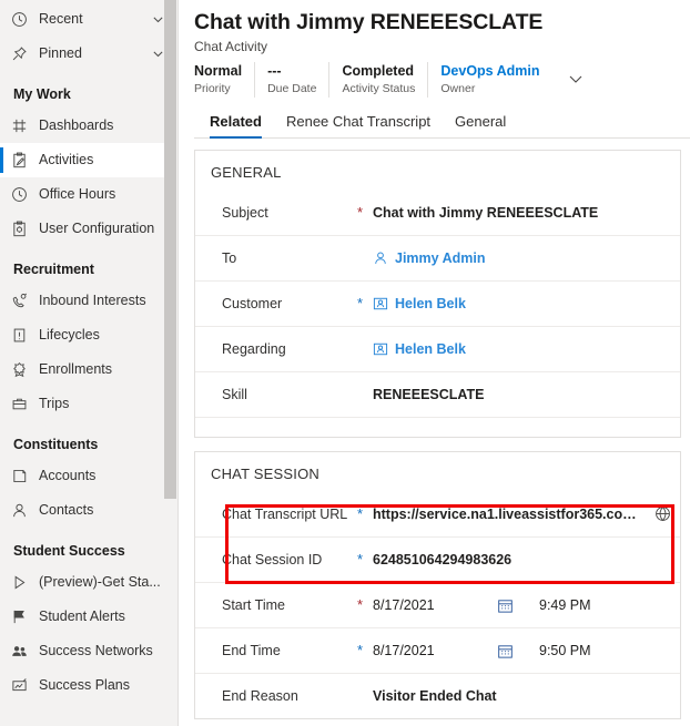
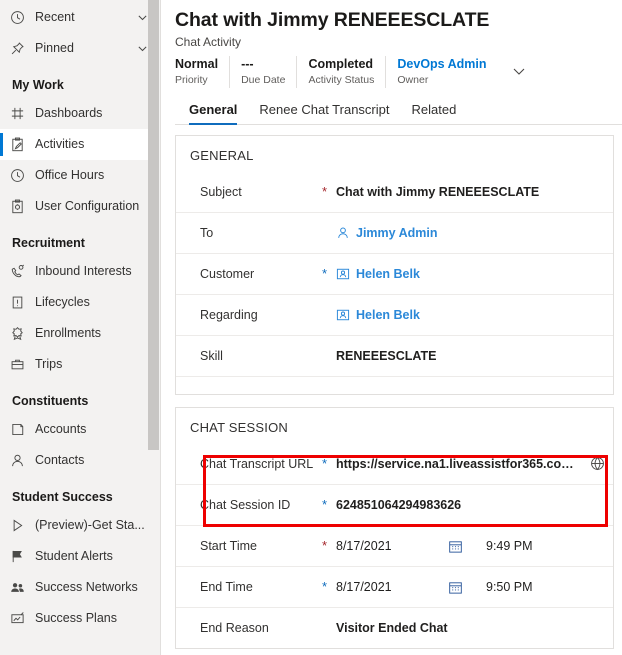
  Recent
  Pinned
  My Work
  Dashboards
  Activities
  Office Hours
  User Configuration
  Recruitment
  Inbound Interests
  Lifecycles
  Enrollments
  Trips
  Constituents
  Accounts
  Contacts
  Student Success
  (Preview)-Get Sta...
  Student Alerts
  Success Networks
  Success Plans
  Chat with Jimmy RENEEESCLATE
  Chat Activity
  Normal
  Priority
  ---
  Due Date
  Completed
  Activity Status
  DevOps Admin
  Owner
- Related
+ General
  Renee Chat Transcript
- General
+ Related
  GENERAL
  Subject
  *
  Chat with Jimmy RENEEESCLATE
  To
  Jimmy Admin
  Customer
  *
  Helen Belk
  Regarding
  Helen Belk
  Skill
  RENEEESCLATE
  CHAT SESSION
  Chat Transcript URL
  *
  https://service.na1.liveassistfor365.com/a
  Chat Session ID
  *
  624851064294983626
  Start Time
  *
  8/17/2021
  9:49 PM
  End Time
  *
  8/17/2021
  9:50 PM
  End Reason
  Visitor Ended Chat
